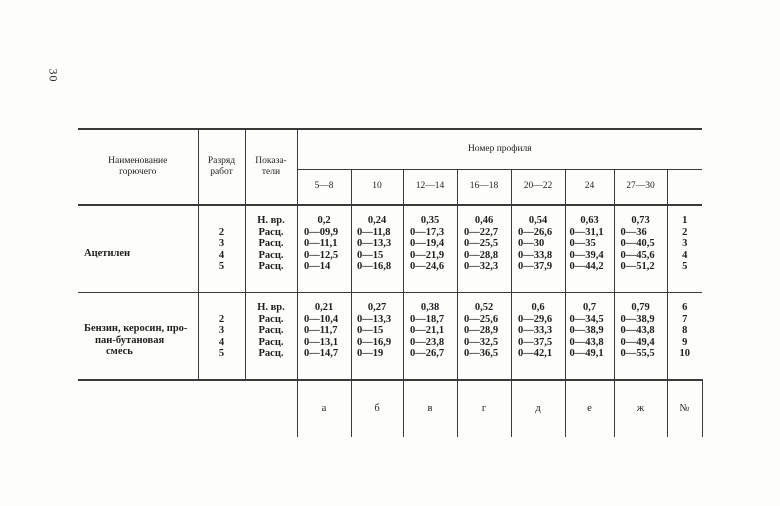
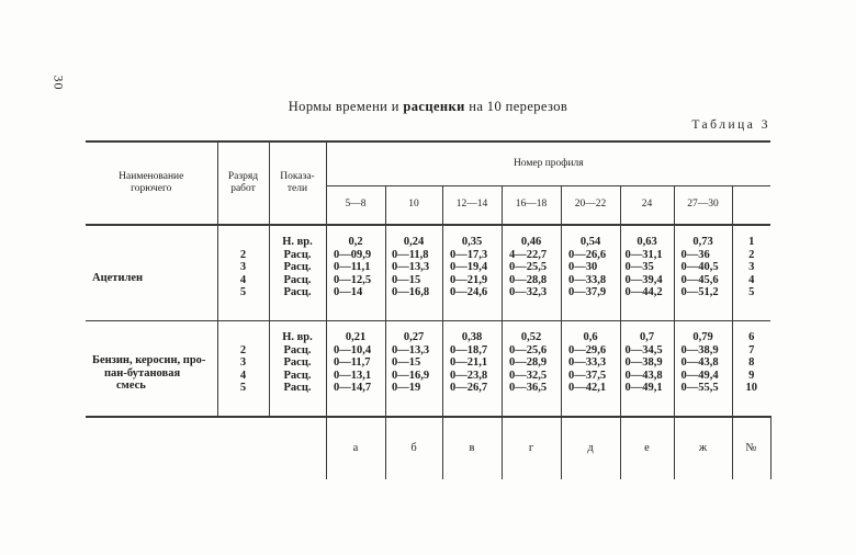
+ Нормы времени и расценки на 10 перерезов
+ Таблица 3
  Наименованиегорючего	Разрядработ	Показа-тели	Номер профиля
  5—8	10	12—14	16—18	20—22	24	27—30
  Ацетилен		Н. вр.	0,2	0,24	0,35	0,46	0,54	0,63	0,73	1
- 2	Расц.	0—09,9	0—11,8	0—17,3	0—22,7	0—26,6	0—31,1	0—36	2
+ 2	Расц.	0—09,9	0—11,8	0—17,3	4—22,7	0—26,6	0—31,1	0—36	2
  3	Расц.	0—11,1	0—13,3	0—19,4	0—25,5	0—30	0—35	0—40,5	3
  4	Расц.	0—12,5	0—15	0—21,9	0—28,8	0—33,8	0—39,4	0—45,6	4
  5	Расц.	0—14	0—16,8	0—24,6	0—32,3	0—37,9	0—44,2	0—51,2	5
  Бензин, керосин, про-пан-бутановаясмесь		Н. вр.	0,21	0,27	0,38	0,52	0,6	0,7	0,79	6
  2	Расц.	0—10,4	0—13,3	0—18,7	0—25,6	0—29,6	0—34,5	0—38,9	7
  3	Расц.	0—11,7	0—15	0—21,1	0—28,9	0—33,3	0—38,9	0—43,8	8
  4	Расц.	0—13,1	0—16,9	0—23,8	0—32,5	0—37,5	0—43,8	0—49,4	9
  5	Расц.	0—14,7	0—19	0—26,7	0—36,5	0—42,1	0—49,1	0—55,5	10
  	а	б	в	г	д	е	ж	№
